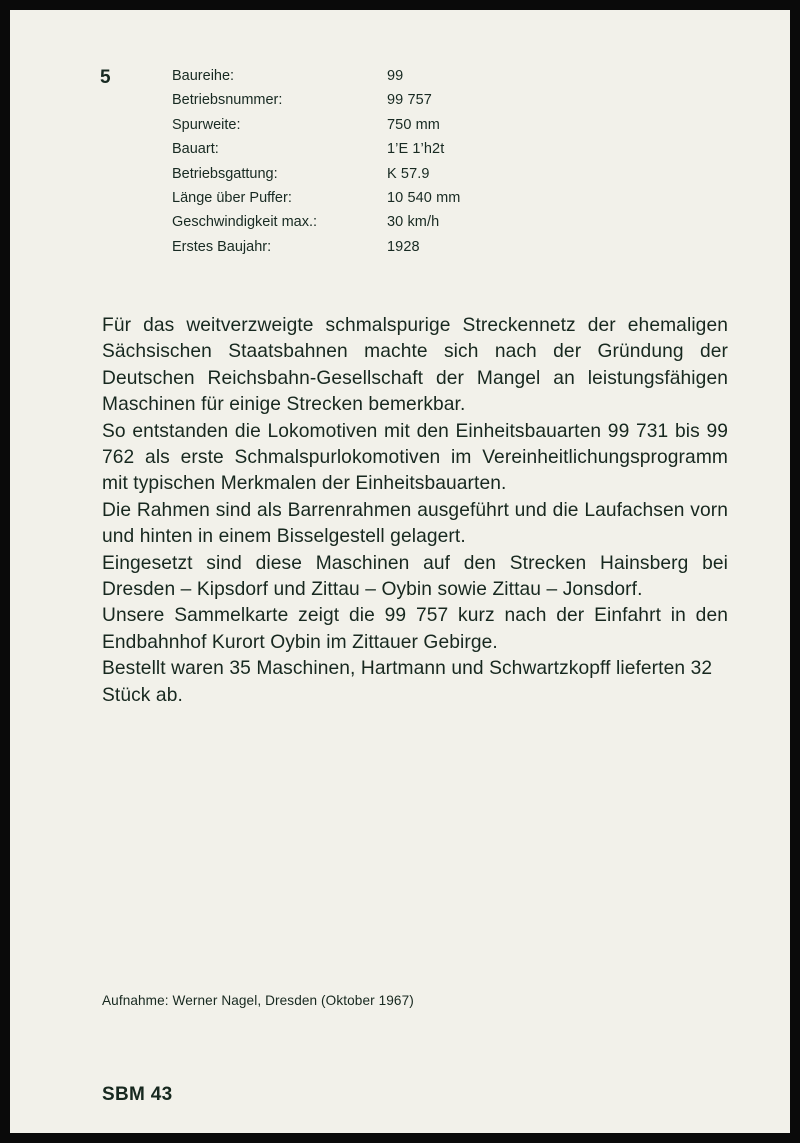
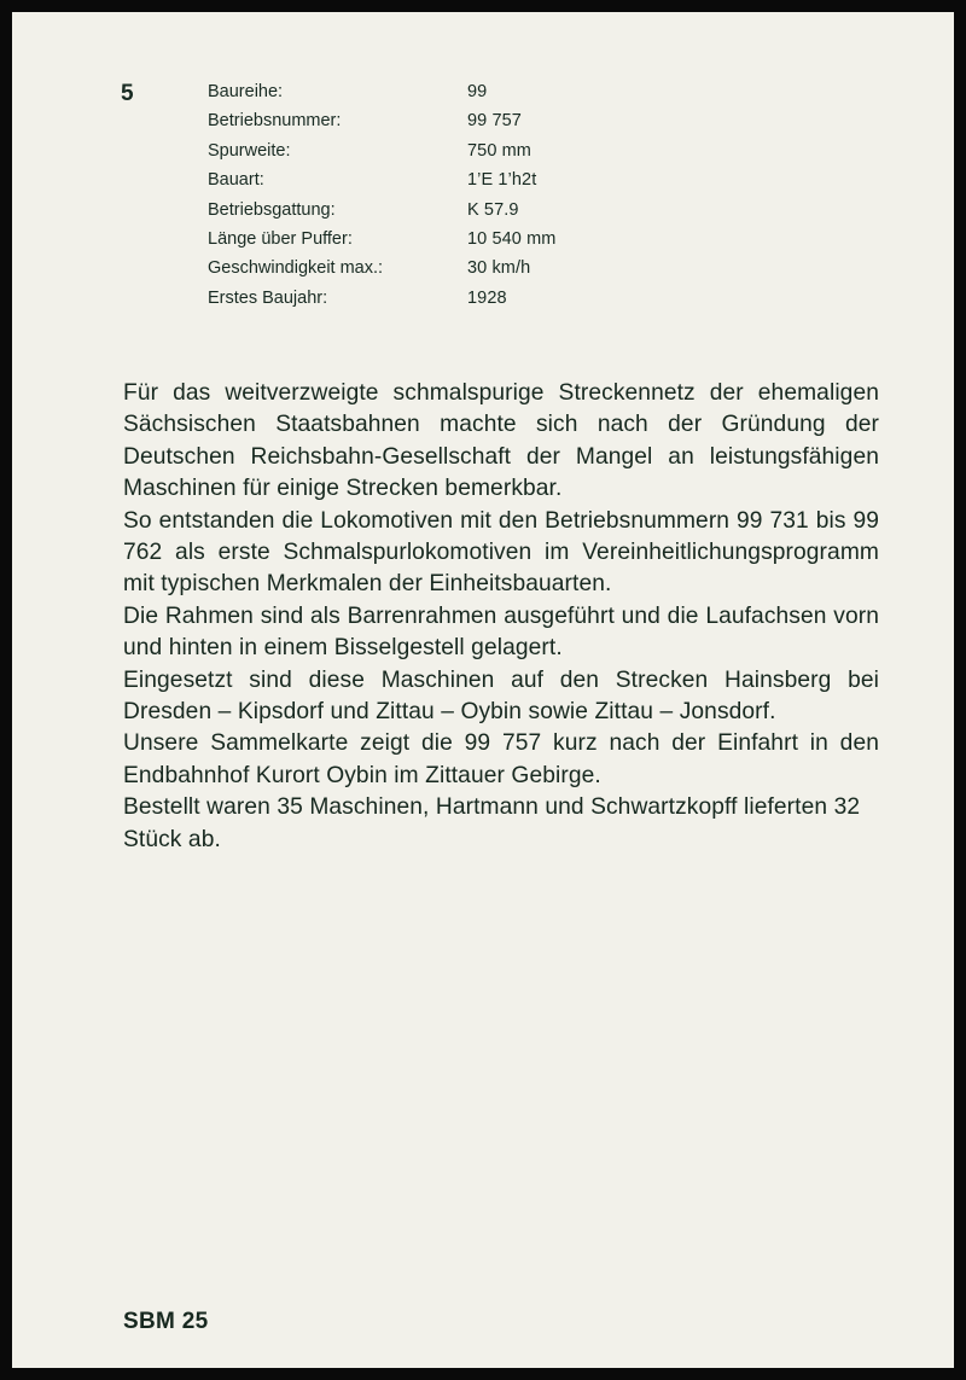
  5
  Baureihe:	99
  Betriebsnummer:	99 757
  Spurweite:	750 mm
  Bauart:	1’E 1’h2t
  Betriebsgattung:	K 57.9
  Länge über Puffer:	10 540 mm
  Geschwindigkeit max.:	30 km/h
  Erstes Baujahr:	1928
  Für das weitverzweigte schmalspurige Streckennetz der ehemaligen Sächsischen Staatsbahnen machte sich nach der Gründung der Deutschen Reichsbahn-Gesellschaft der Mangel an leistungsfähigen Maschinen für einige Strecken bemerkbar.
- So entstanden die Lokomotiven mit den Einheitsbauarten 99 731 bis 99 762 als erste Schmalspurlokomotiven im Vereinheitlichungsprogramm mit typischen Merkmalen der Einheitsbauarten.
+ So entstanden die Lokomotiven mit den Betriebsnummern 99 731 bis 99 762 als erste Schmalspurlokomotiven im Vereinheitlichungsprogramm mit typischen Merkmalen der Einheitsbauarten.
  Die Rahmen sind als Barrenrahmen ausgeführt und die Laufachsen vorn und hinten in einem Bisselgestell gelagert.
  Eingesetzt sind diese Maschinen auf den Strecken Hainsberg bei Dresden – Kipsdorf und Zittau – Oybin sowie Zittau – Jonsdorf.
  Unsere Sammelkarte zeigt die 99 757 kurz nach der Einfahrt in den Endbahnhof Kurort Oybin im Zittauer Gebirge.
  Bestellt waren 35 Maschinen, Hartmann und Schwartzkopff lieferten 32 Stück ab.
- Aufnahme: Werner Nagel, Dresden (Oktober 1967)
- SBM 43
+ SBM 25
